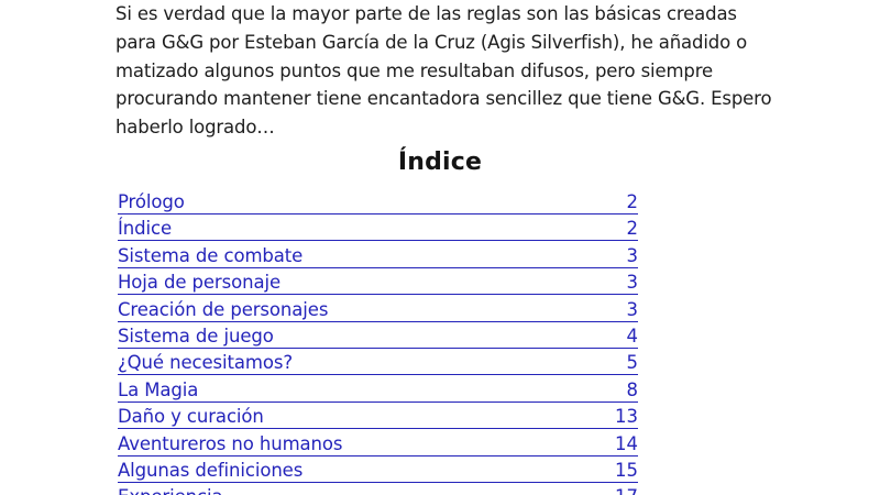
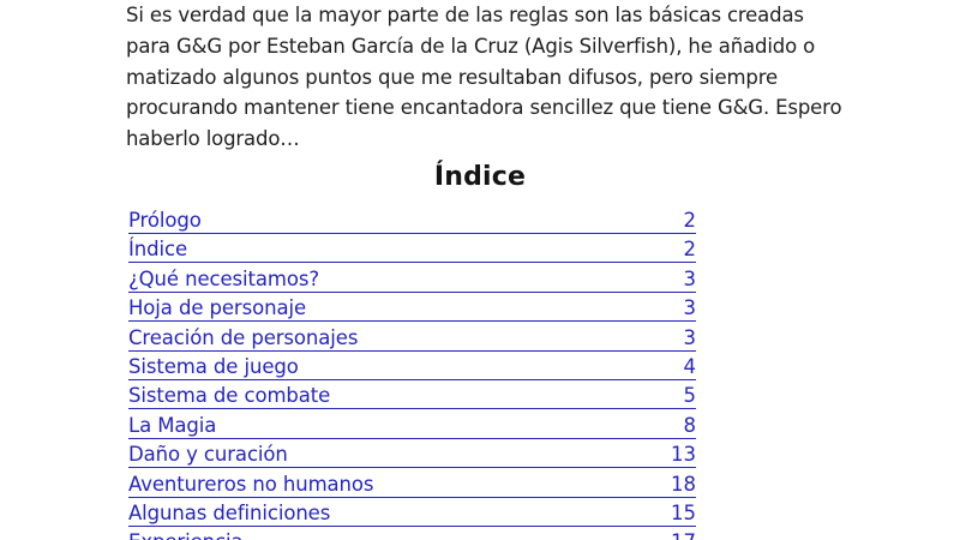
  Si es verdad que la mayor parte de las reglas son las básicas creadas
  para G&G por Esteban García de la Cruz (Agis Silverfish), he añadido o
  matizado algunos puntos que me resultaban difusos, pero siempre
  procurando mantener tiene encantadora sencillez que tiene G&G. Espero
  haberlo logrado…
  Índice
  Prólogo
  2
  Índice
  2
- Sistema de combate
+ ¿Qué necesitamos?
  3
  Hoja de personaje
  3
  Creación de personajes
  3
  Sistema de juego
  4
- ¿Qué necesitamos?
+ Sistema de combate
  5
  La Magia
  8
  Daño y curación
  13
  Aventureros no humanos
- 14
+ 18
  Algunas definiciones
  15
